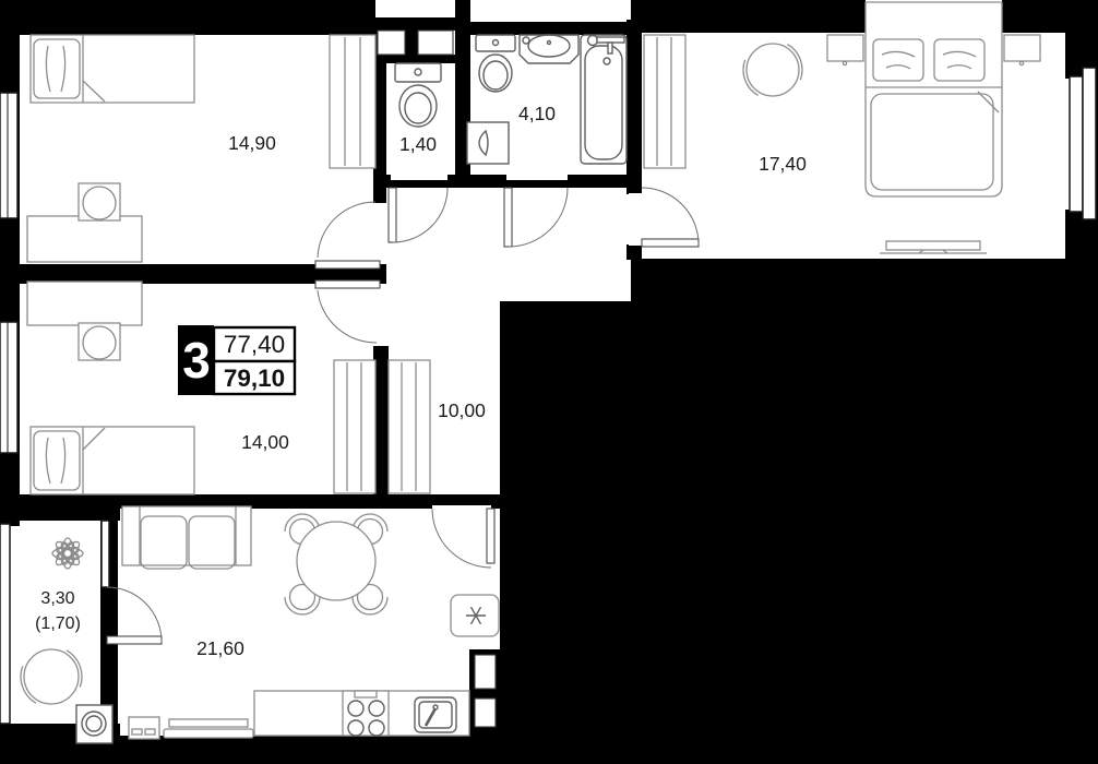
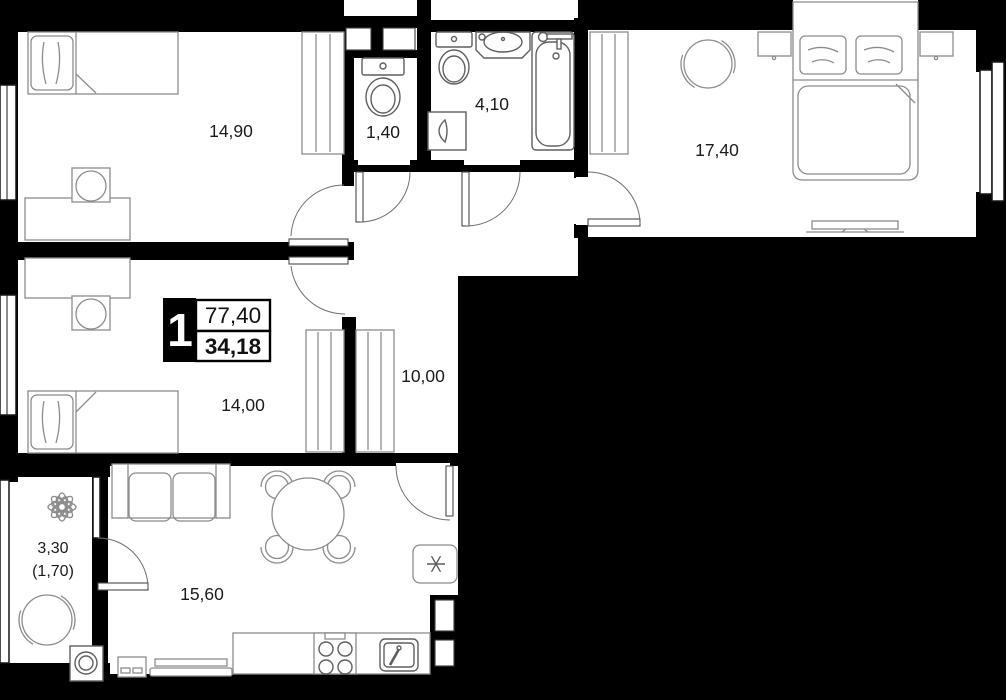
  14,90
  1,40
  4,10
  17,40
  14,00
  10,00
- 21,60
+ 15,60
  3,30
  (1,70)
- 3
+ 1
  77,40
- 79,10
+ 34,18
